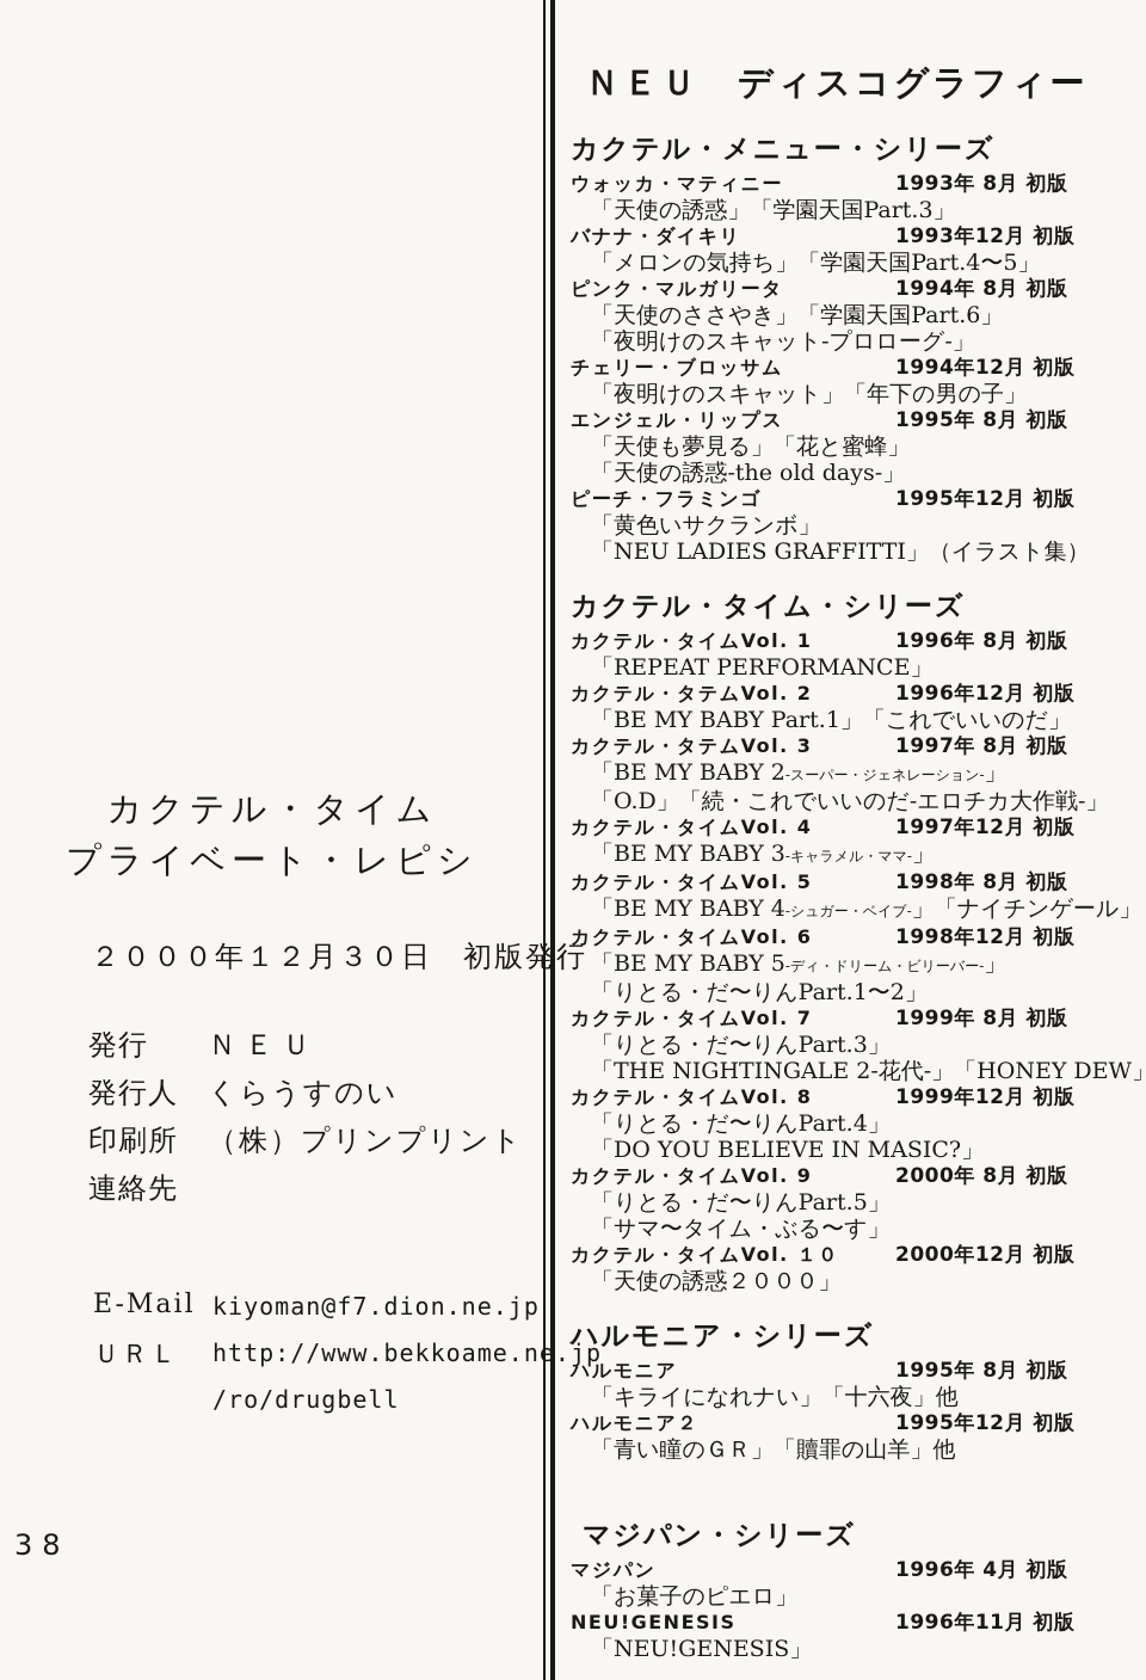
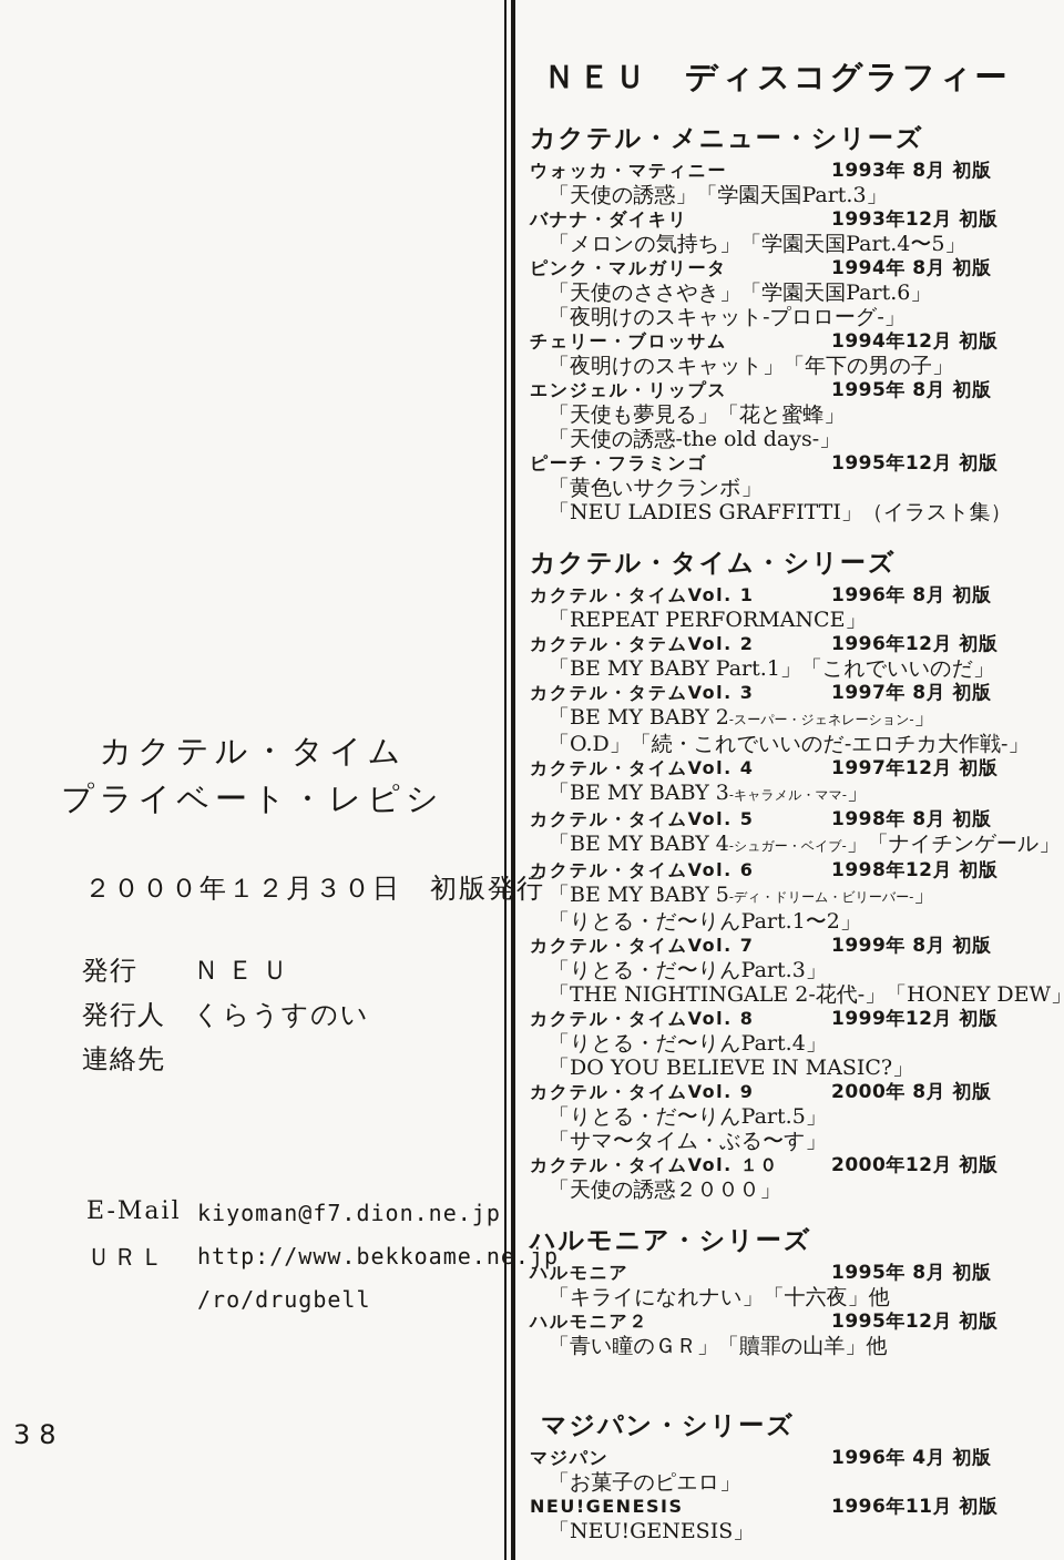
  カクテル・タイム
  プライベート・レピシ
  ２０００年１２月３０日 初版発行
  発行
  ＮＥＵ
  発行人
  くらうすのい
- 印刷所
- （株）プリンプリント
  連絡先
  E-Mail
  kiyoman@f7.dion.ne.jp
  ＵＲＬ
  http://www.bekkoame.ne.jp
  /ro/drugbell
  38
  ＮＥＵ ディスコグラフィー
  カクテル・メニュー・シリーズ
  ウォッカ・マティニー
  1993年 8月 初版
  「天使の誘惑」「学園天国Part.3」
  バナナ・ダイキリ
  1993年12月 初版
  「メロンの気持ち」「学園天国Part.4〜5」
  ピンク・マルガリータ
  1994年 8月 初版
  「天使のささやき」「学園天国Part.6」
  「夜明けのスキャット-プロローグ-」
  チェリー・ブロッサム
  1994年12月 初版
  「夜明けのスキャット」「年下の男の子」
  エンジェル・リップス
  1995年 8月 初版
  「天使も夢見る」「花と蜜蜂」
  「天使の誘惑-the old days-」
  ピーチ・フラミンゴ
  1995年12月 初版
  「黄色いサクランボ」
  「NEU LADIES GRAFFITTI」（イラスト集）
  カクテル・タイム・シリーズ
  カクテル・タイムVol. 1
  1996年 8月 初版
  「REPEAT PERFORMANCE」
  カクテル・タテムVol. 2
  1996年12月 初版
  「BE MY BABY Part.1」「これでいいのだ」
  カクテル・タテムVol. 3
  1997年 8月 初版
  「BE MY BABY 2-スーパー・ジェネレーション-」
  「O.D」「続・これでいいのだ-エロチカ大作戦-」
  カクテル・タイムVol. 4
  1997年12月 初版
  「BE MY BABY 3-キャラメル・ママ-」
  カクテル・タイムVol. 5
  1998年 8月 初版
  「BE MY BABY 4-シュガー・ベイブ-」「ナイチンゲール」
  カクテル・タイムVol. 6
  1998年12月 初版
  「BE MY BABY 5-ディ・ドリーム・ビリーバー-」
  「りとる・だ〜りんPart.1〜2」
  カクテル・タイムVol. 7
  1999年 8月 初版
  「りとる・だ〜りんPart.3」
  「THE NIGHTINGALE 2-花代-」「HONEY DEW」
  カクテル・タイムVol. 8
  1999年12月 初版
  「りとる・だ〜りんPart.4」
  「DO YOU BELIEVE IN MASIC?」
  カクテル・タイムVol. 9
  2000年 8月 初版
  「りとる・だ〜りんPart.5」
  「サマ〜タイム・ぶる〜す」
  カクテル・タイムVol. １０
  2000年12月 初版
  「天使の誘惑２０００」
  ハルモニア・シリーズ
  ハルモニア
  1995年 8月 初版
  「キライになれナい」「十六夜」他
  ハルモニア２
  1995年12月 初版
  「青い瞳のＧＲ」「贖罪の山羊」他
  マジパン・シリーズ
  マジパン
  1996年 4月 初版
  「お菓子のピエロ」
  NEU!GENESIS
  1996年11月 初版
  「NEU!GENESIS」
